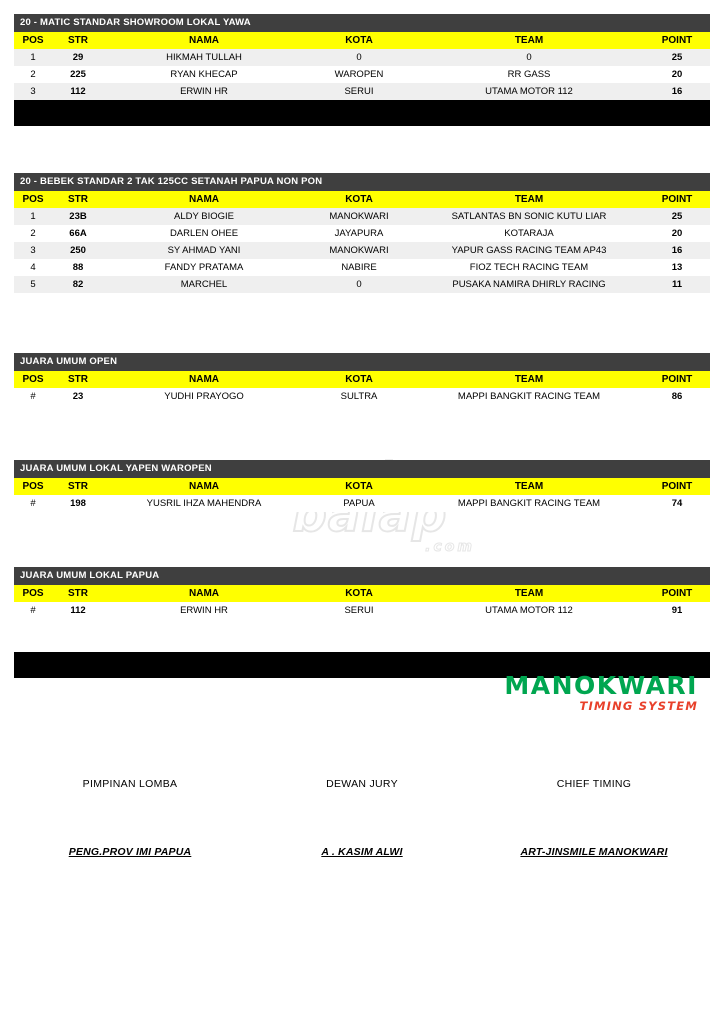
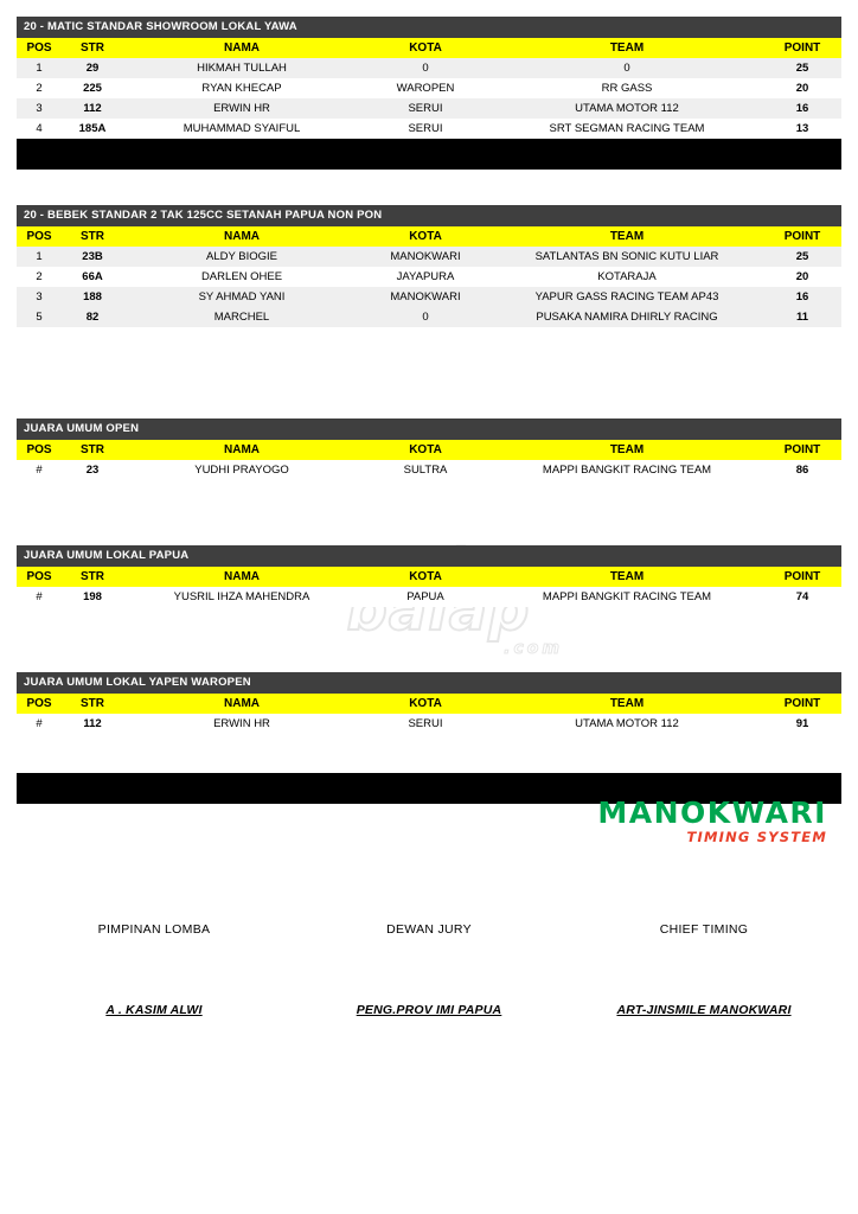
  balap
  .com
  20 - MATIC STANDAR SHOWROOM LOKAL YAWA
  POS	STR	NAMA	KOTA	TEAM	POINT
  1	29	HIKMAH TULLAH	0	0	25
  2	225	RYAN KHECAP	WAROPEN	RR GASS	20
  3	112	ERWIN HR	SERUI	UTAMA MOTOR 112	16
+ 4	185A	MUHAMMAD SYAIFUL	SERUI	SRT SEGMAN RACING TEAM	13
  20 - BEBEK STANDAR 2 TAK 125CC SETANAH PAPUA NON PON
  POS	STR	NAMA	KOTA	TEAM	POINT
  1	23B	ALDY BIOGIE	MANOKWARI	SATLANTAS BN SONIC KUTU LIAR	25
  2	66A	DARLEN OHEE	JAYAPURA	KOTARAJA	20
- 3	250	SY AHMAD YANI	MANOKWARI	YAPUR GASS RACING TEAM AP43	16
+ 3	188	SY AHMAD YANI	MANOKWARI	YAPUR GASS RACING TEAM AP43	16
- 4	88	FANDY PRATAMA	NABIRE	FIOZ TECH RACING TEAM	13
  5	82	MARCHEL	0	PUSAKA NAMIRA DHIRLY RACING	11
  JUARA UMUM OPEN
  POS	STR	NAMA	KOTA	TEAM	POINT
  #	23	YUDHI PRAYOGO	SULTRA	MAPPI BANGKIT RACING TEAM	86
- JUARA UMUM LOKAL YAPEN WAROPEN
+ JUARA UMUM LOKAL PAPUA
  POS	STR	NAMA	KOTA	TEAM	POINT
  #	198	YUSRIL IHZA MAHENDRA	PAPUA	MAPPI BANGKIT RACING TEAM	74
- JUARA UMUM LOKAL PAPUA
+ JUARA UMUM LOKAL YAPEN WAROPEN
  POS	STR	NAMA	KOTA	TEAM	POINT
  #	112	ERWIN HR	SERUI	UTAMA MOTOR 112	91
  MANOKWARI
  TIMING SYSTEM
  PIMPINAN LOMBA
- PENG.PROV IMI PAPUA
+ A . KASIM ALWI
  DEWAN JURY
- A . KASIM ALWI
+ PENG.PROV IMI PAPUA
  CHIEF TIMING
  ART-JINSMILE MANOKWARI
